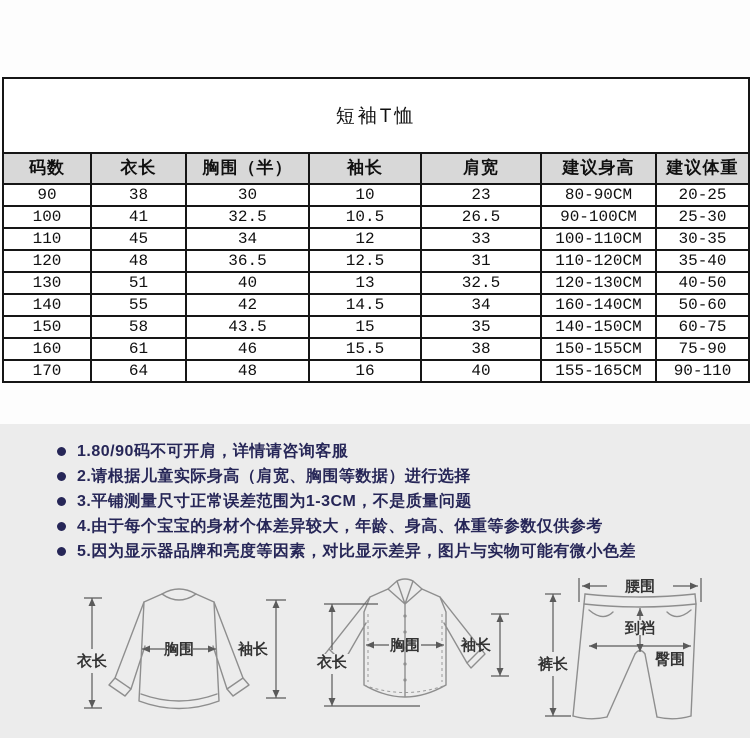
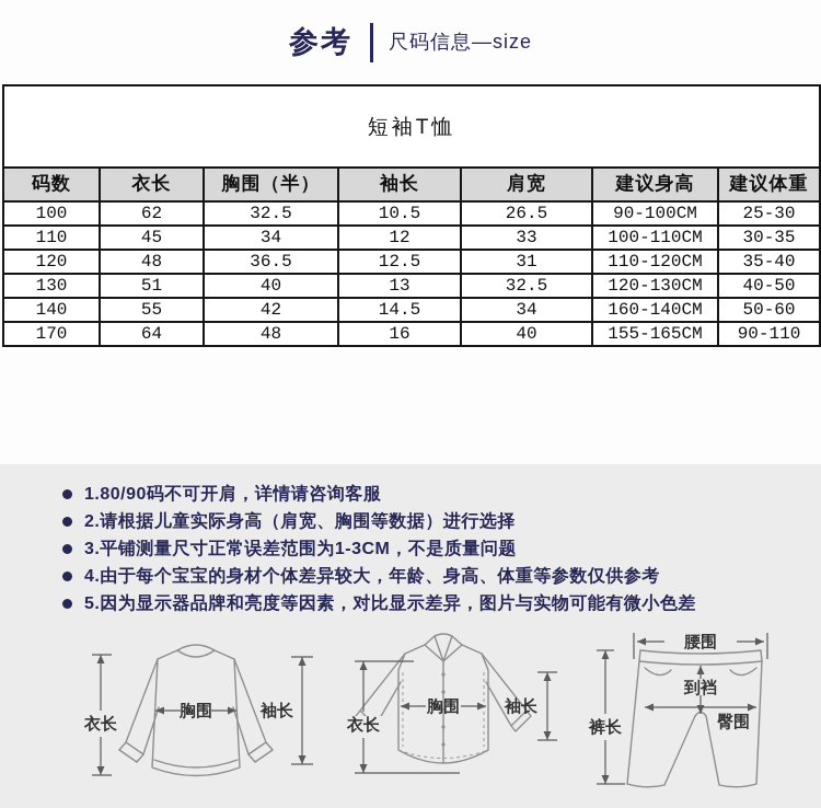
+ 参考
+ 尺码信息—size
  短袖T恤
  码数	衣长	胸围（半）	袖长	肩宽	建议身高	建议体重
- 90	38	30	10	23	80-90CM	20-25
- 100	41	32.5	10.5	26.5	90-100CM	25-30
+ 100	62	32.5	10.5	26.5	90-100CM	25-30
  110	45	34	12	33	100-110CM	30-35
  120	48	36.5	12.5	31	110-120CM	35-40
  130	51	40	13	32.5	120-130CM	40-50
  140	55	42	14.5	34	160-140CM	50-60
- 150	58	43.5	15	35	140-150CM	60-75
- 160	61	46	15.5	38	150-155CM	75-90
  170	64	48	16	40	155-165CM	90-110
  1.80/90码不可开肩，详情请咨询客服
  2.请根据儿童实际身高（肩宽、胸围等数据）进行选择
  3.平铺测量尺寸正常误差范围为1-3CM，不是质量问题
  4.由于每个宝宝的身材个体差异较大，年龄、身高、体重等参数仅供参考
  5.因为显示器品牌和亮度等因素，对比显示差异，图片与实物可能有微小色差
  衣长
  胸围
  袖长
  衣长
  胸围
  袖长
  腰围
  裤长
  到裆
  臀围
